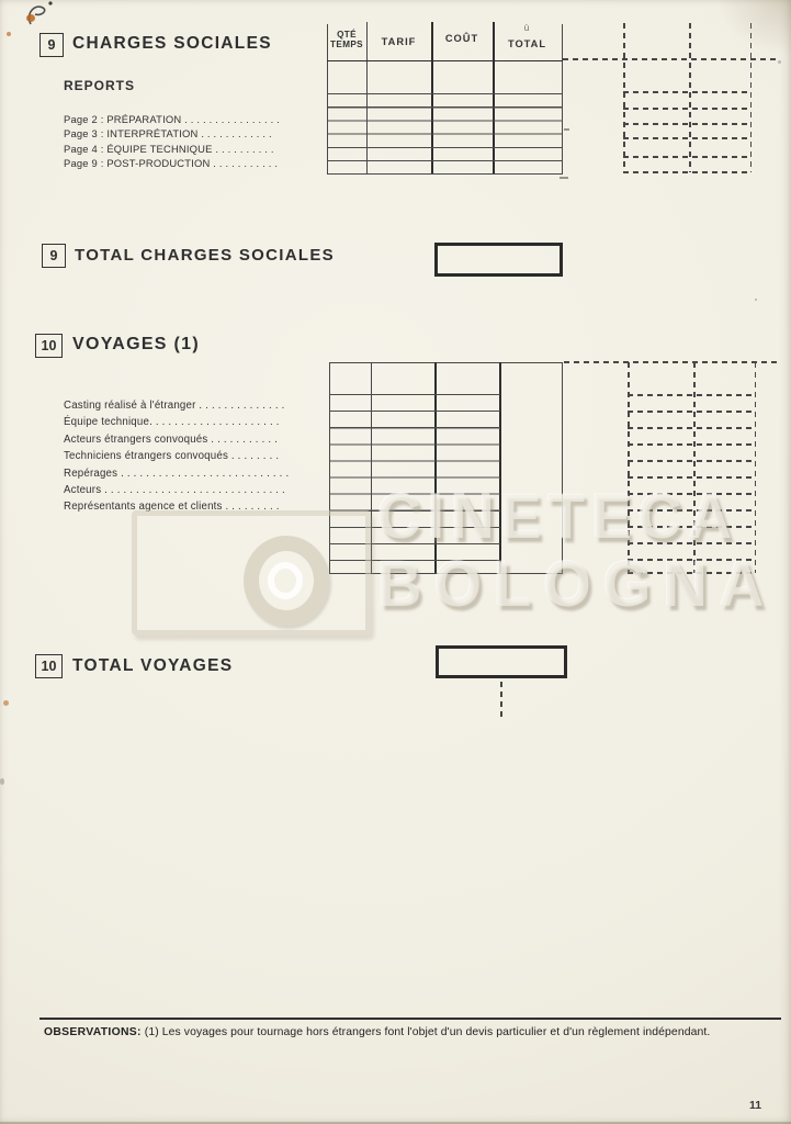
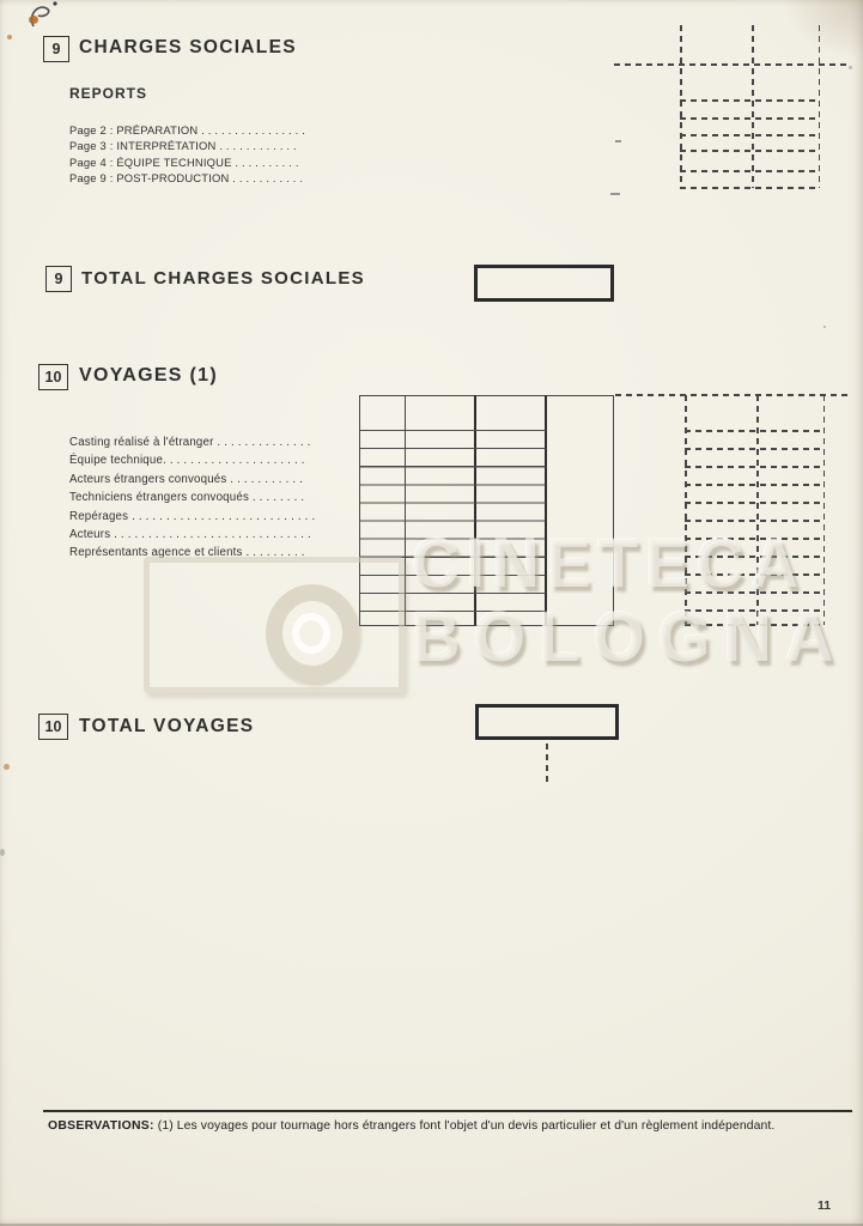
  9
  CHARGES SOCIALES
  REPORTS
  Page 2 : PRÉPARATION . . . . . . . . . . . . . . . .
  Page 3 : INTERPRÉTATION . . . . . . . . . . . .
  Page 4 : ÉQUIPE TECHNIQUE . . . . . . . . . .
  Page 9 : POST-PRODUCTION . . . . . . . . . . .
- QTÉ TEMPS
- TARIF
- COÛT
- TOTAL
- ù
  9
  TOTAL CHARGES SOCIALES
  10
  VOYAGES (1)
  Casting réalisé à l'étranger . . . . . . . . . . . . . .
  Équipe technique. . . . . . . . . . . . . . . . . . . . .
  Acteurs étrangers convoqués . . . . . . . . . . .
  Techniciens étrangers convoqués . . . . . . . .
  Repérages . . . . . . . . . . . . . . . . . . . . . . . . . . .
  Acteurs . . . . . . . . . . . . . . . . . . . . . . . . . . . . .
  Représentants agence et clients . . . . . . . . .
  CINETECA
  BOLOGNA
  10
  TOTAL VOYAGES
  OBSERVATIONS: (1) Les voyages pour tournage hors étrangers font l'objet d'un devis particulier et d'un règlement indépendant.
  11
